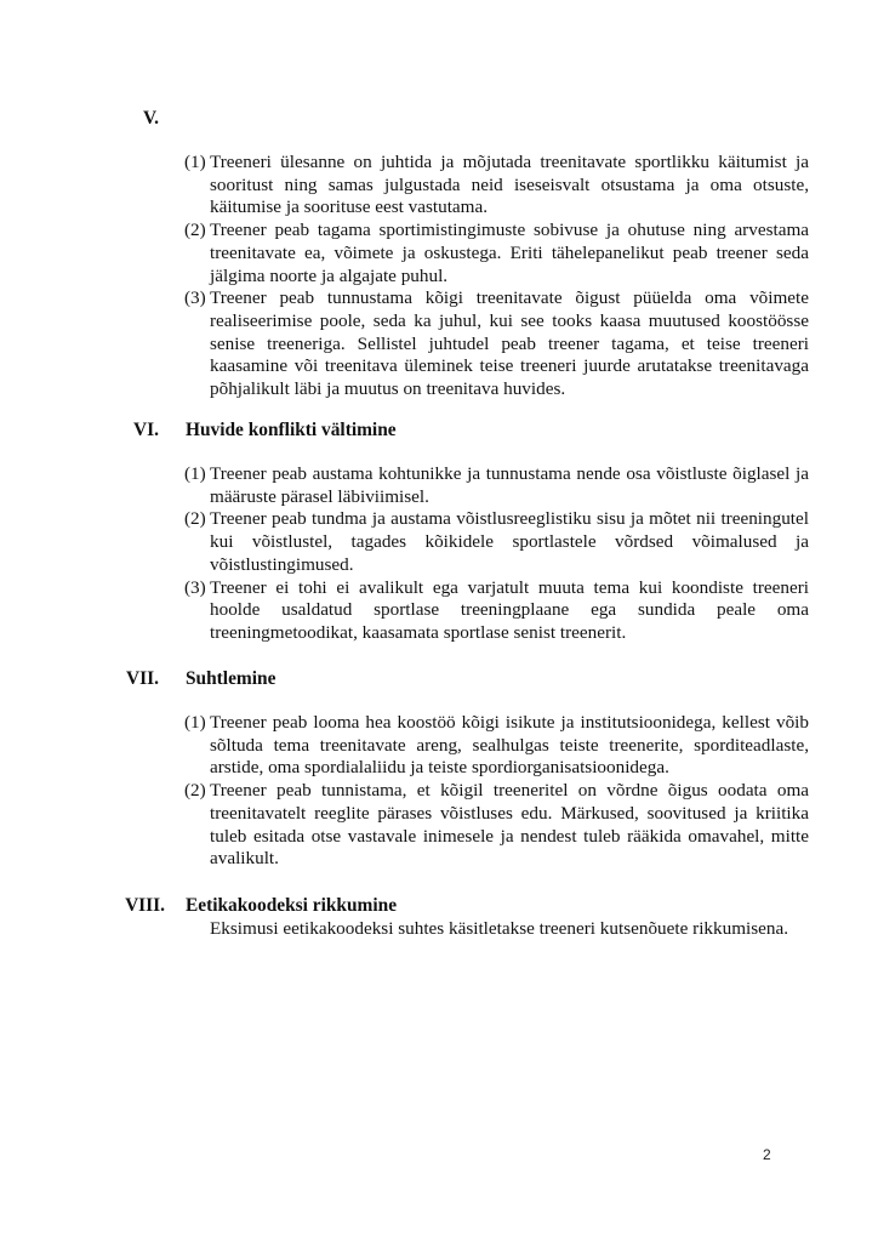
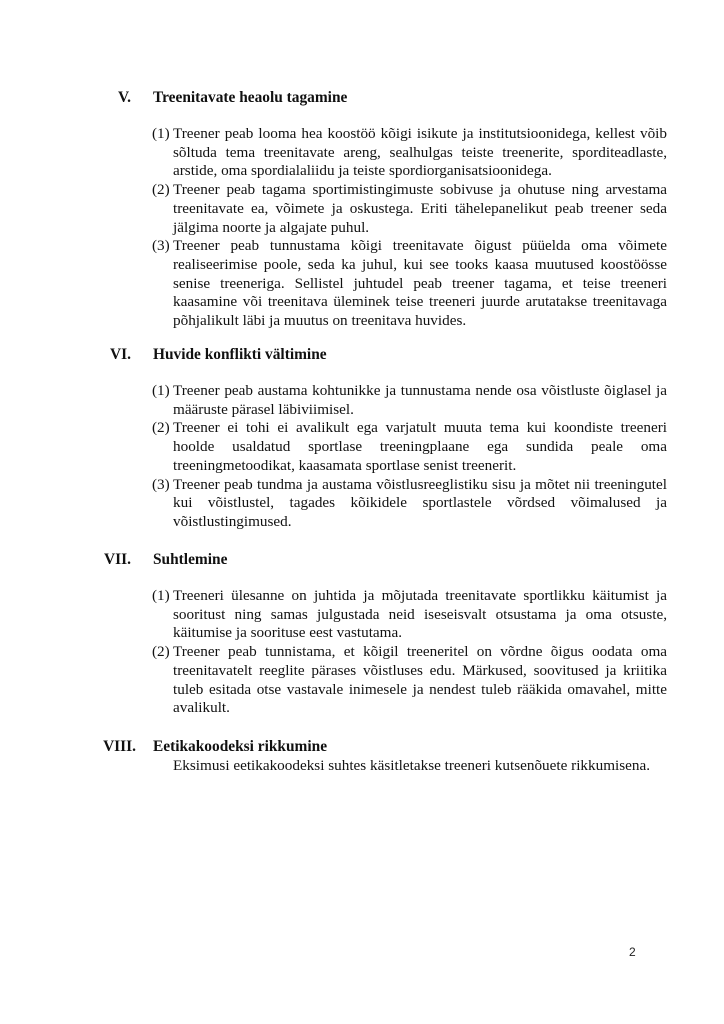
  V.
+ Treenitavate heaolu tagamine
  (1)
- Treeneri ülesanne on juhtida ja mõjutada treenitavate sportlikku käitumist ja sooritust ning samas julgustada neid iseseisvalt otsustama ja oma otsuste, käitumise ja soorituse eest vastutama.
+ Treener peab looma hea koostöö kõigi isikute ja institutsioonidega, kellest võib sõltuda tema treenitavate areng, sealhulgas teiste treenerite, sporditeadlaste, arstide, oma spordialaliidu ja teiste spordiorganisatsioonidega.
  (2)
  Treener peab tagama sportimistingimuste sobivuse ja ohutuse ning arvestama treenitavate ea, võimete ja oskustega. Eriti tähelepanelikut peab treener seda jälgima noorte ja algajate puhul.
  (3)
  Treener peab tunnustama kõigi treenitavate õigust püüelda oma võimete realiseerimise poole, seda ka juhul, kui see tooks kaasa muutused koostöösse senise treeneriga. Sellistel juhtudel peab treener tagama, et teise treeneri kaasamine või treenitava üleminek teise treeneri juurde arutatakse treenitavaga põhjalikult läbi ja muutus on treenitava huvides.
  VI.
  Huvide konflikti vältimine
  (1)
  Treener peab austama kohtunikke ja tunnustama nende osa võistluste õiglasel ja määruste pärasel läbiviimisel.
  (2)
- Treener peab tundma ja austama võistlusreeglistiku sisu ja mõtet nii treeningutel kui võistlustel, tagades kõikidele sportlastele võrdsed võimalused ja võistlustingimused.
+ Treener ei tohi ei avalikult ega varjatult muuta tema kui koondiste treeneri hoolde usaldatud sportlase treeningplaane ega sundida peale oma treeningmetoodikat, kaasamata sportlase senist treenerit.
  (3)
- Treener ei tohi ei avalikult ega varjatult muuta tema kui koondiste treeneri hoolde usaldatud sportlase treeningplaane ega sundida peale oma treeningmetoodikat, kaasamata sportlase senist treenerit.
+ Treener peab tundma ja austama võistlusreeglistiku sisu ja mõtet nii treeningutel kui võistlustel, tagades kõikidele sportlastele võrdsed võimalused ja võistlustingimused.
  VII.
  Suhtlemine
  (1)
- Treener peab looma hea koostöö kõigi isikute ja institutsioonidega, kellest võib sõltuda tema treenitavate areng, sealhulgas teiste treenerite, sporditeadlaste, arstide, oma spordialaliidu ja teiste spordiorganisatsioonidega.
+ Treeneri ülesanne on juhtida ja mõjutada treenitavate sportlikku käitumist ja sooritust ning samas julgustada neid iseseisvalt otsustama ja oma otsuste, käitumise ja soorituse eest vastutama.
  (2)
  Treener peab tunnistama, et kõigil treeneritel on võrdne õigus oodata oma treenitavatelt reeglite pärases võistluses edu. Märkused, soovitused ja kriitika tuleb esitada otse vastavale inimesele ja nendest tuleb rääkida omavahel, mitte avalikult.
  VIII.
  Eetikakoodeksi rikkumine
  Eksimusi eetikakoodeksi suhtes käsitletakse treeneri kutsenõuete rikkumisena.
  2
